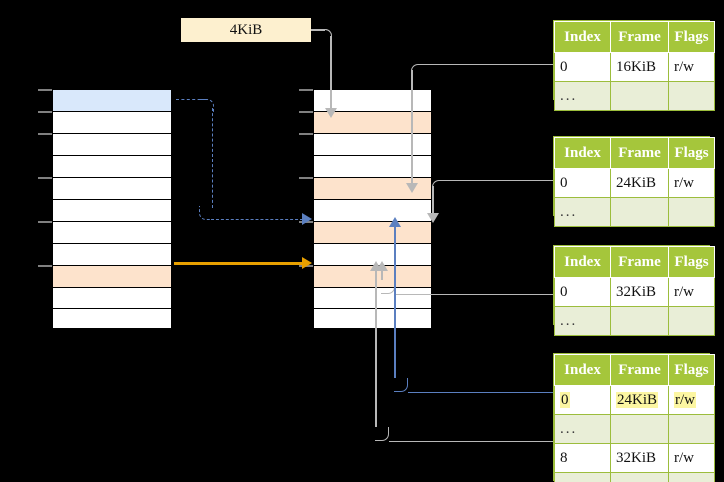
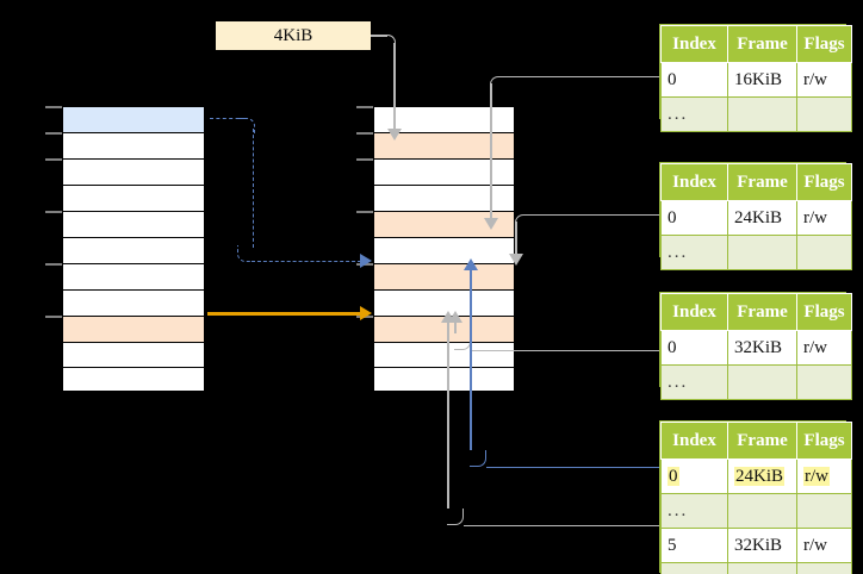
  4KiB
  Index	Frame	Flags
  0	16KiB	r/w
  ...
  Index	Frame	Flags
  0	24KiB	r/w
  ...
  Index	Frame	Flags
  0	32KiB	r/w
  ...
  Index	Frame	Flags
  0	24KiB	r/w
  ...
- 8	32KiB	r/w
+ 5	32KiB	r/w
